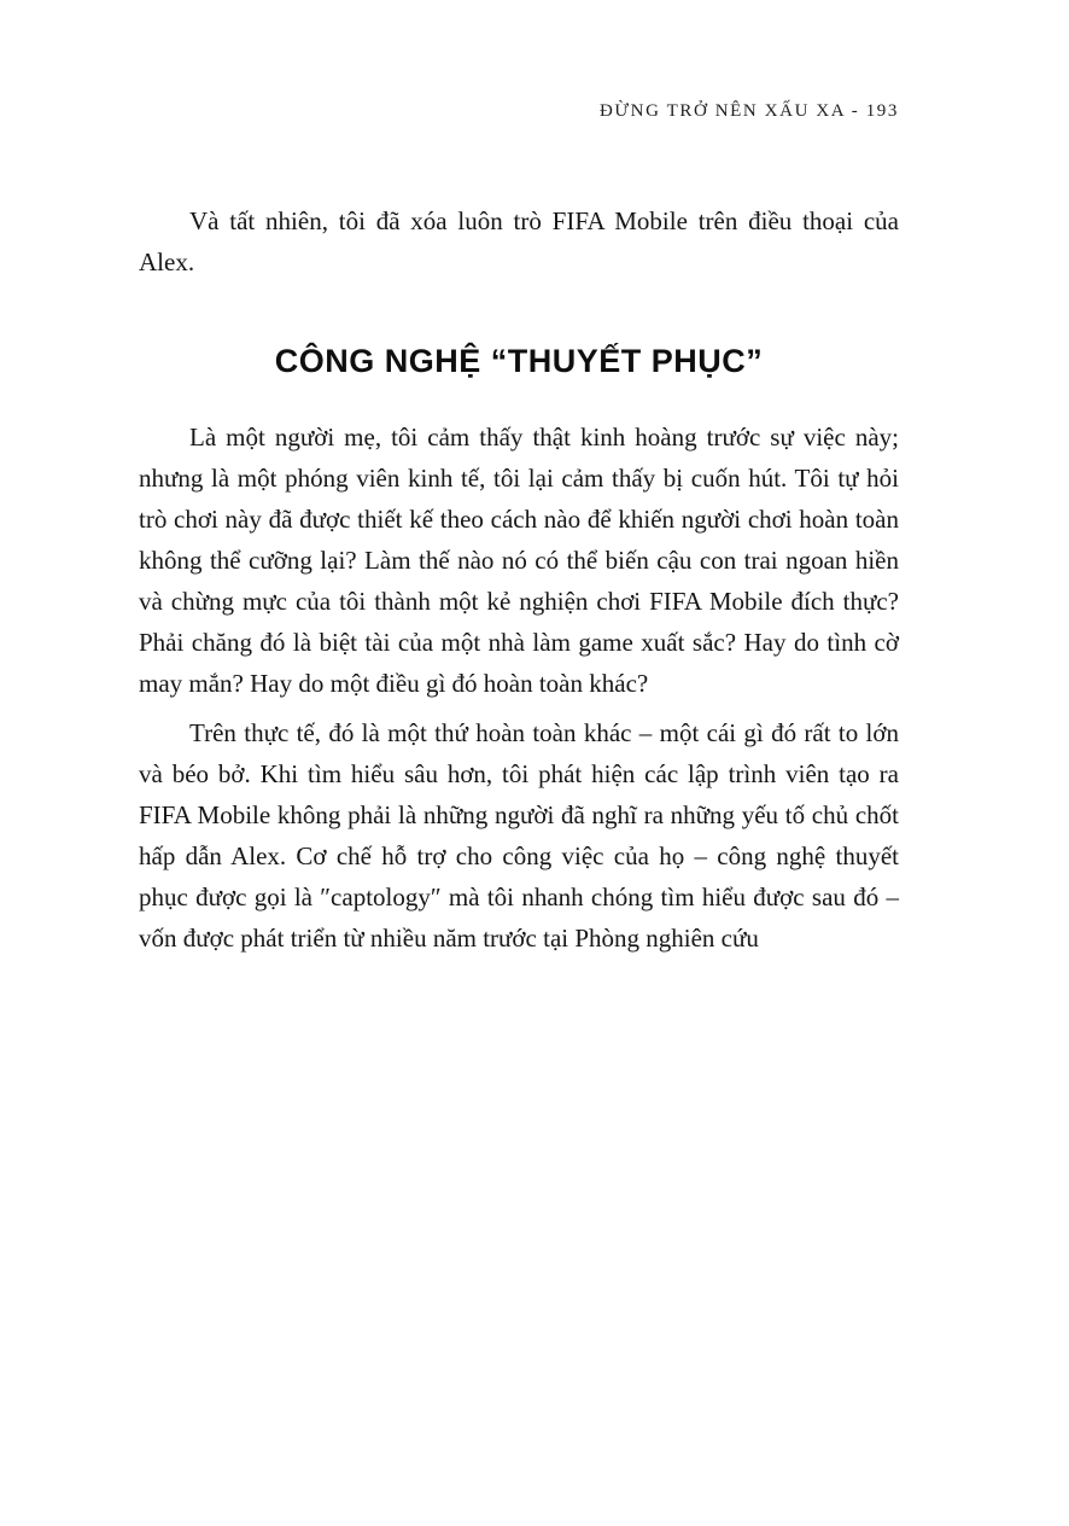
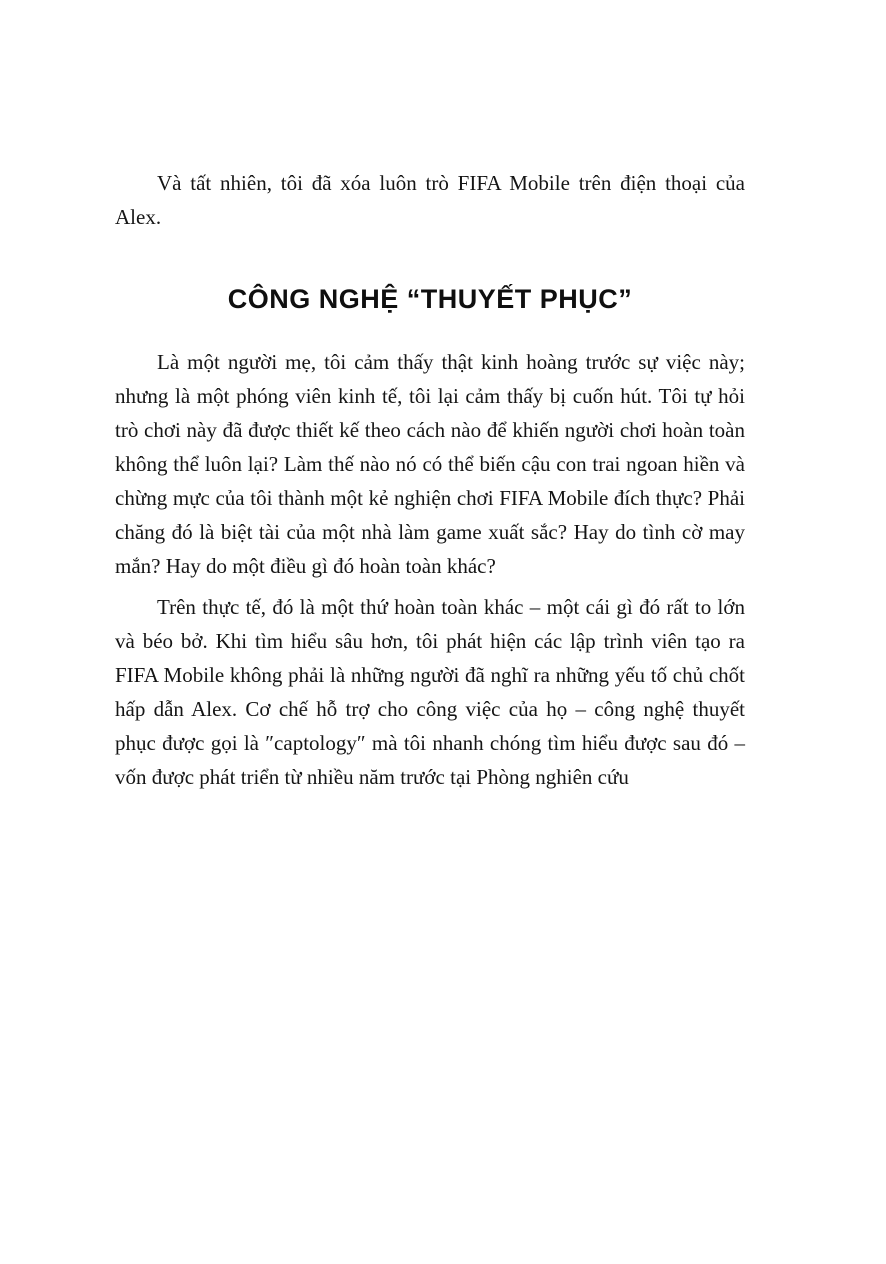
- ĐỪNG TRỞ NÊN XẤU XA - 193
- Và tất nhiên, tôi đã xóa luôn trò FIFA Mobile trên điều thoại của Alex.
+ Và tất nhiên, tôi đã xóa luôn trò FIFA Mobile trên điện thoại của Alex.
  CÔNG NGHỆ “THUYẾT PHỤC”
- Là một người mẹ, tôi cảm thấy thật kinh hoàng trước sự việc này; nhưng là một phóng viên kinh tế, tôi lại cảm thấy bị cuốn hút. Tôi tự hỏi trò chơi này đã được thiết kế theo cách nào để khiến người chơi hoàn toàn không thể cưỡng lại? Làm thế nào nó có thể biến cậu con trai ngoan hiền và chừng mực của tôi thành một kẻ nghiện chơi FIFA Mobile đích thực? Phải chăng đó là biệt tài của một nhà làm game xuất sắc? Hay do tình cờ may mắn? Hay do một điều gì đó hoàn toàn khác?
+ Là một người mẹ, tôi cảm thấy thật kinh hoàng trước sự việc này; nhưng là một phóng viên kinh tế, tôi lại cảm thấy bị cuốn hút. Tôi tự hỏi trò chơi này đã được thiết kế theo cách nào để khiến người chơi hoàn toàn không thể luôn lại? Làm thế nào nó có thể biến cậu con trai ngoan hiền và chừng mực của tôi thành một kẻ nghiện chơi FIFA Mobile đích thực? Phải chăng đó là biệt tài của một nhà làm game xuất sắc? Hay do tình cờ may mắn? Hay do một điều gì đó hoàn toàn khác?
  Trên thực tế, đó là một thứ hoàn toàn khác – một cái gì đó rất to lớn và béo bở. Khi tìm hiểu sâu hơn, tôi phát hiện các lập trình viên tạo ra FIFA Mobile không phải là những người đã nghĩ ra những yếu tố chủ chốt hấp dẫn Alex. Cơ chế hỗ trợ cho công việc của họ – công nghệ thuyết phục được gọi là ″captology″ mà tôi nhanh chóng tìm hiểu được sau đó – vốn được phát triển từ nhiều năm trước tại Phòng nghiên cứu
